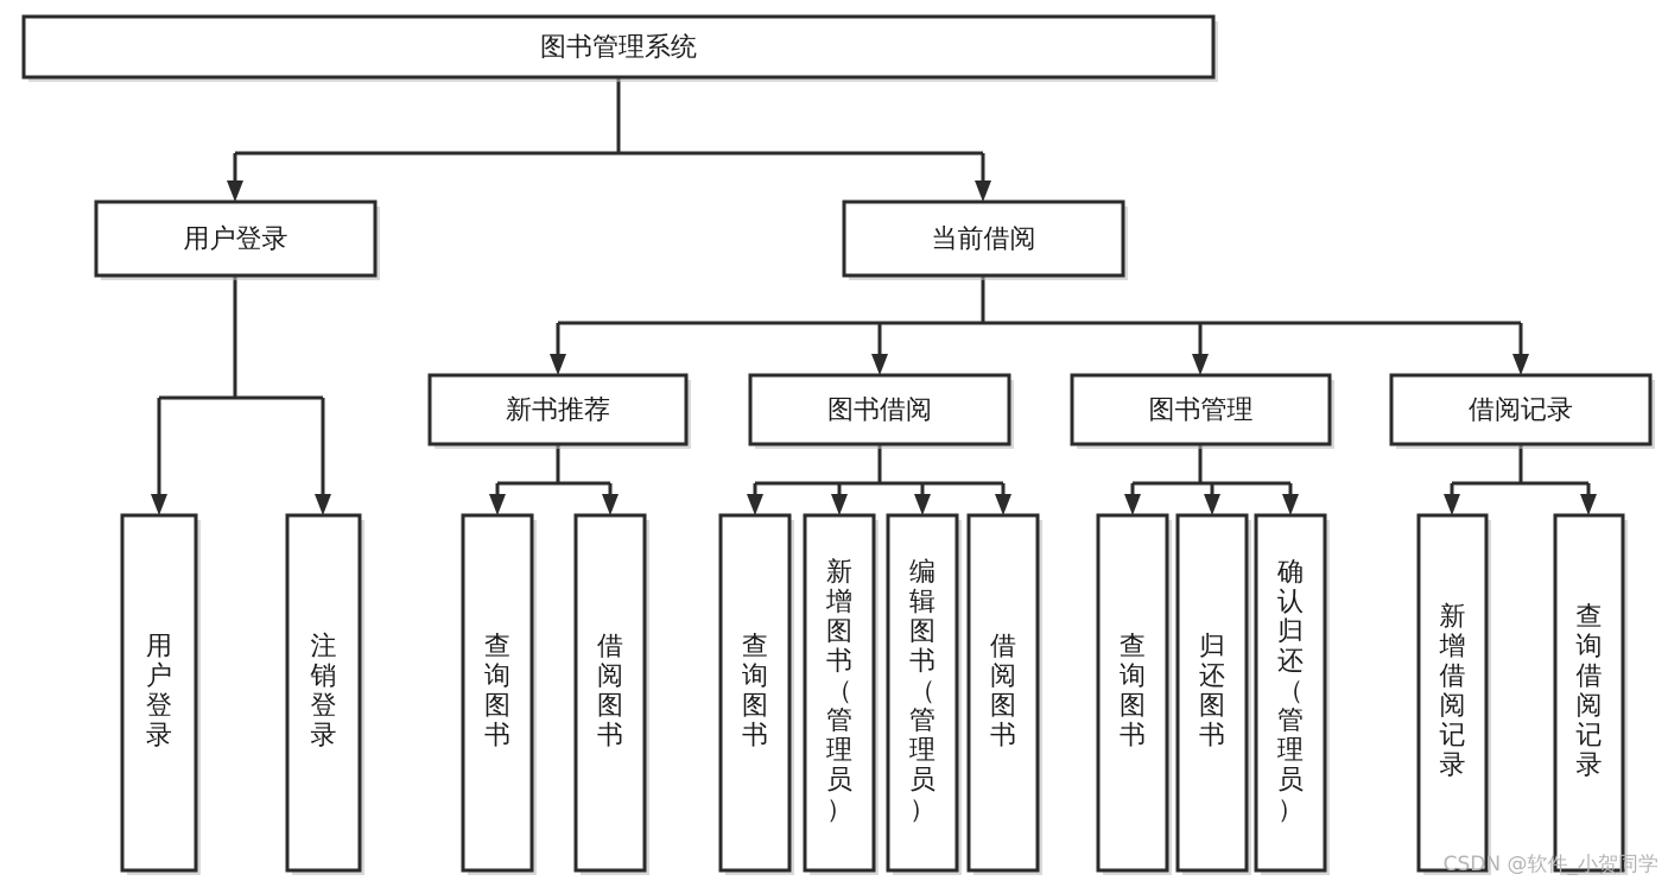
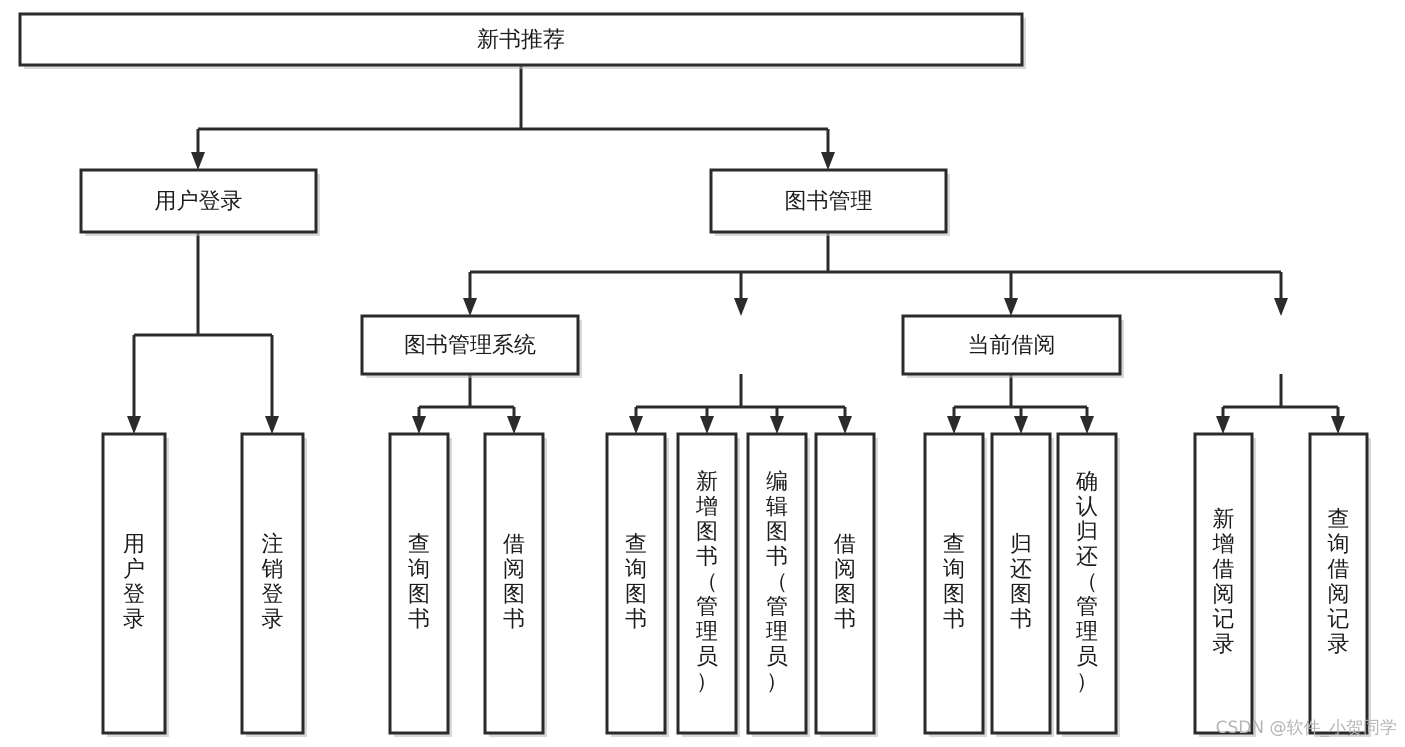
- 图书管理系统
+ 新书推荐
  用户登录
- 当前借阅
+ 图书管理
- 新书推荐
+ 图书管理系统
- 图书借阅
- 图书管理
+ 当前借阅
- 借阅记录
  用户登录
  注销登录
  查询图书
  借阅图书
  查询图书
  新增图书（管理员）
  编辑图书（管理员）
  借阅图书
  查询图书
  归还图书
  确认归还（管理员）
  新增借阅记录
  查询借阅记录
  CSDN @软件_小贺同学
